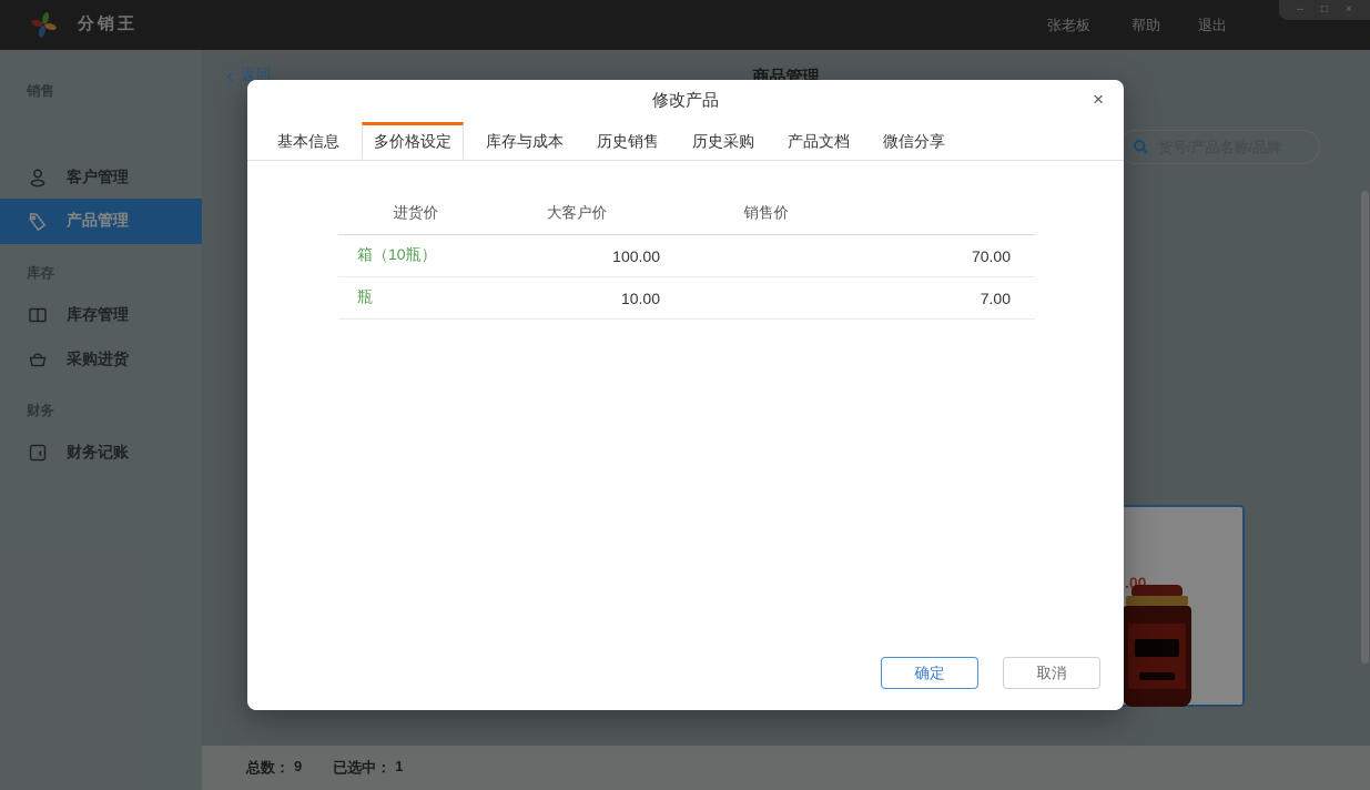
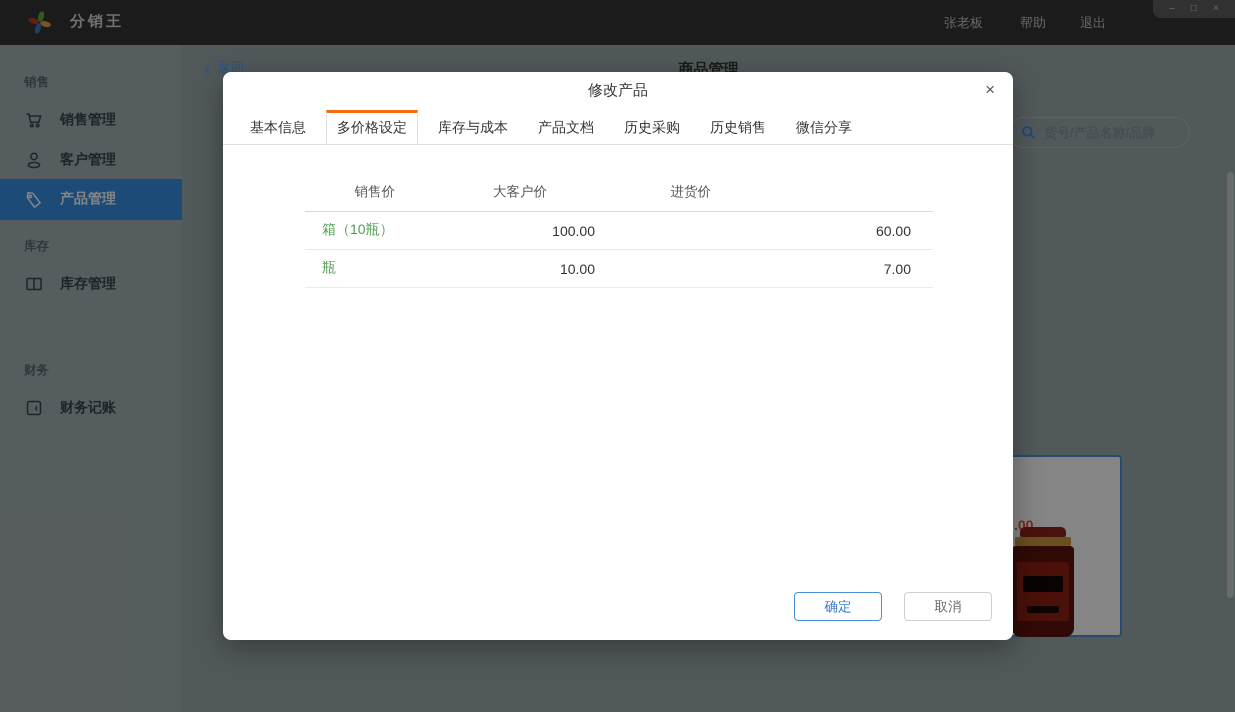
  分销王
  张老板
  帮助
  退出
  –
  □
  ×
  销售
+ 销售管理
  客户管理
  产品管理
  库存
  库存管理
- 采购进货
  财务
  财务记账
  ‹
  返回
  商品管理
  .00
- 总数：
- 9
- 已选中：
- 1
  修改产品
  ×
  基本信息
  多价格设定
  库存与成本
- 历史销售
+ 产品文档
  历史采购
- 产品文档
+ 历史销售
  微信分享
- 进货价
+ 销售价
  大客户价
- 销售价
+ 进货价
  箱（10瓶）
  100.00
- 70.00
+ 60.00
  瓶
  10.00
  7.00
  确定
  取消
